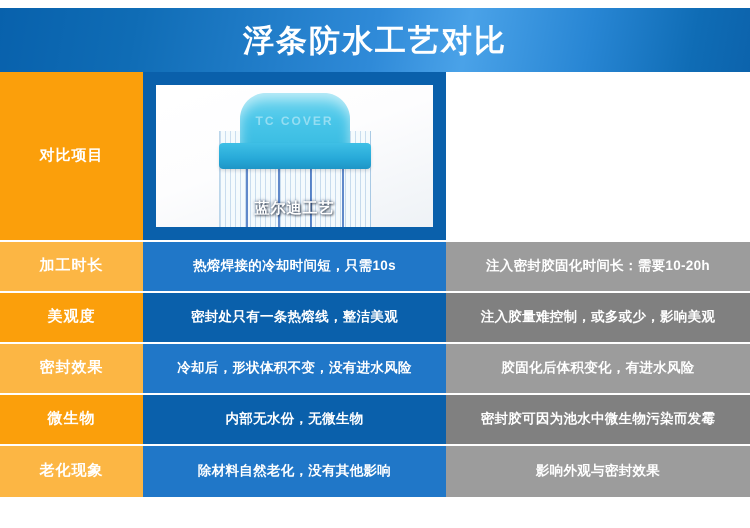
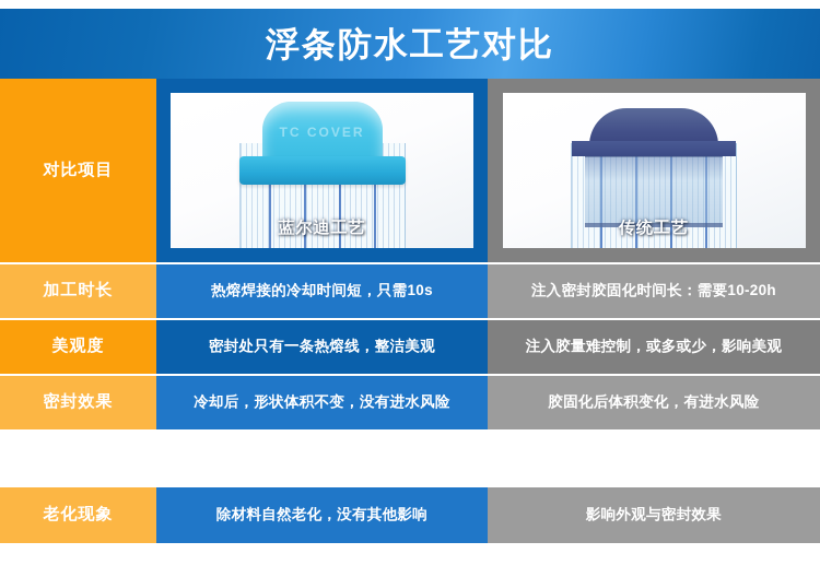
  浮条防水工艺对比
  对比项目
  TC COVER
  蓝尔迪工艺
+ 传统工艺
  加工时长
  热熔焊接的冷却时间短，只需10s
  注入密封胶固化时间长：需要10-20h
  美观度
  密封处只有一条热熔线，整洁美观
  注入胶量难控制，或多或少，影响美观
  密封效果
  冷却后，形状体积不变，没有进水风险
  胶固化后体积变化，有进水风险
- 微生物
- 内部无水份，无微生物
- 密封胶可因为池水中微生物污染而发霉
  老化现象
  除材料自然老化，没有其他影响
  影响外观与密封效果
